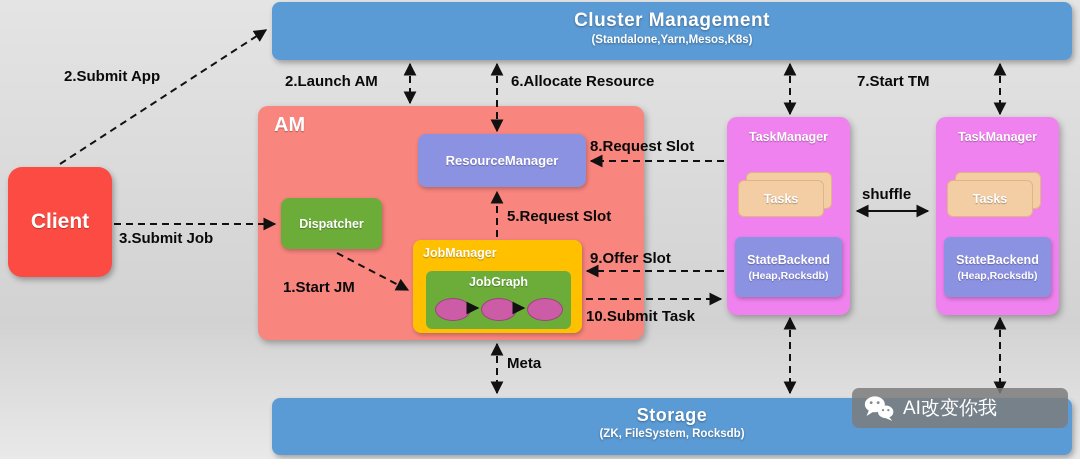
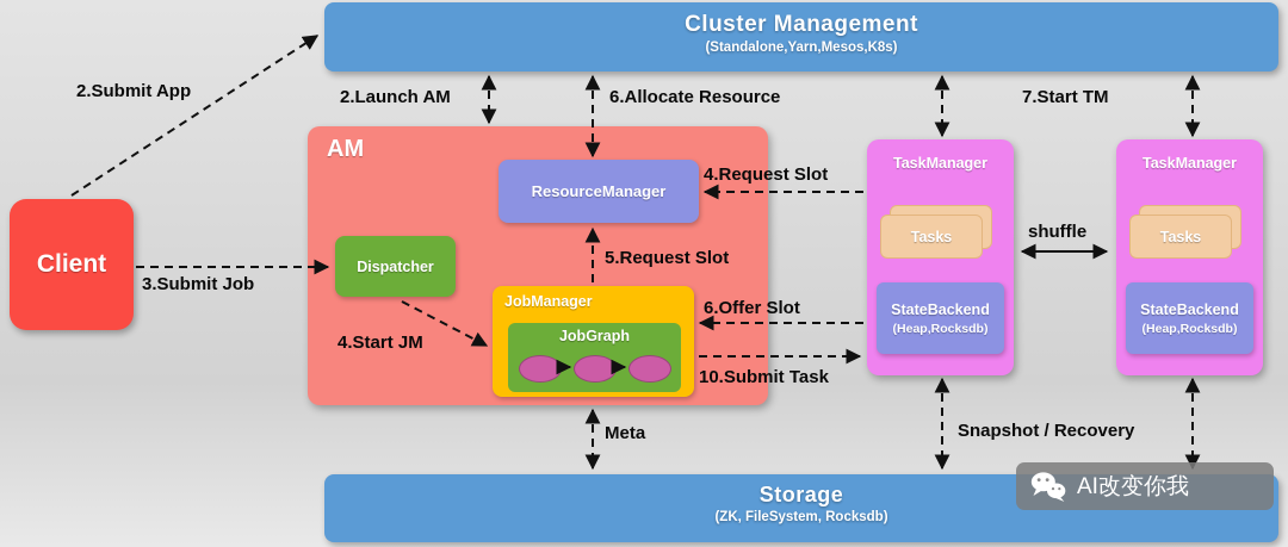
  Cluster Management
  (Standalone,Yarn,Mesos,K8s)
  Storage
  (ZK, FileSystem, Rocksdb)
  Client
  AM
  ResourceManager
  Dispatcher
  JobManager
  JobGraph
  TaskManager
  Tasks
  StateBackend
  (Heap,Rocksdb)
  TaskManager
  Tasks
  StateBackend
  (Heap,Rocksdb)
  2.Submit App
  2.Launch AM
  6.Allocate Resource
  7.Start TM
- 8.Request Slot
+ 4.Request Slot
  shuffle
  3.Submit Job
  5.Request Slot
- 1.Start JM
+ 4.Start JM
- 9.Offer Slot
+ 6.Offer Slot
  10.Submit Task
  Meta
+ Snapshot / Recovery
  AI改变你我
